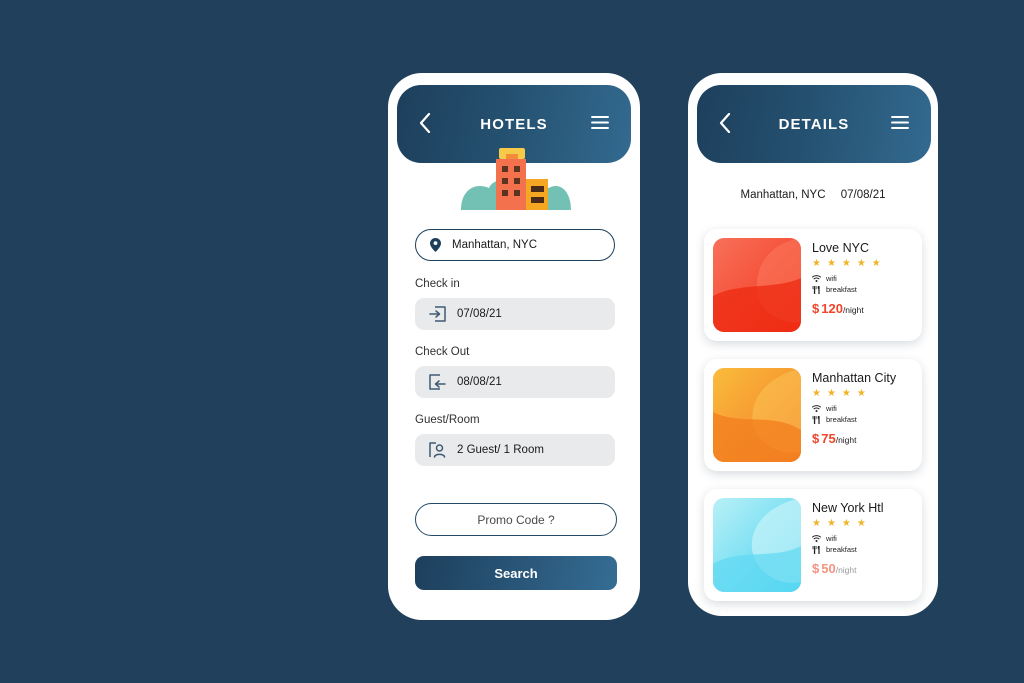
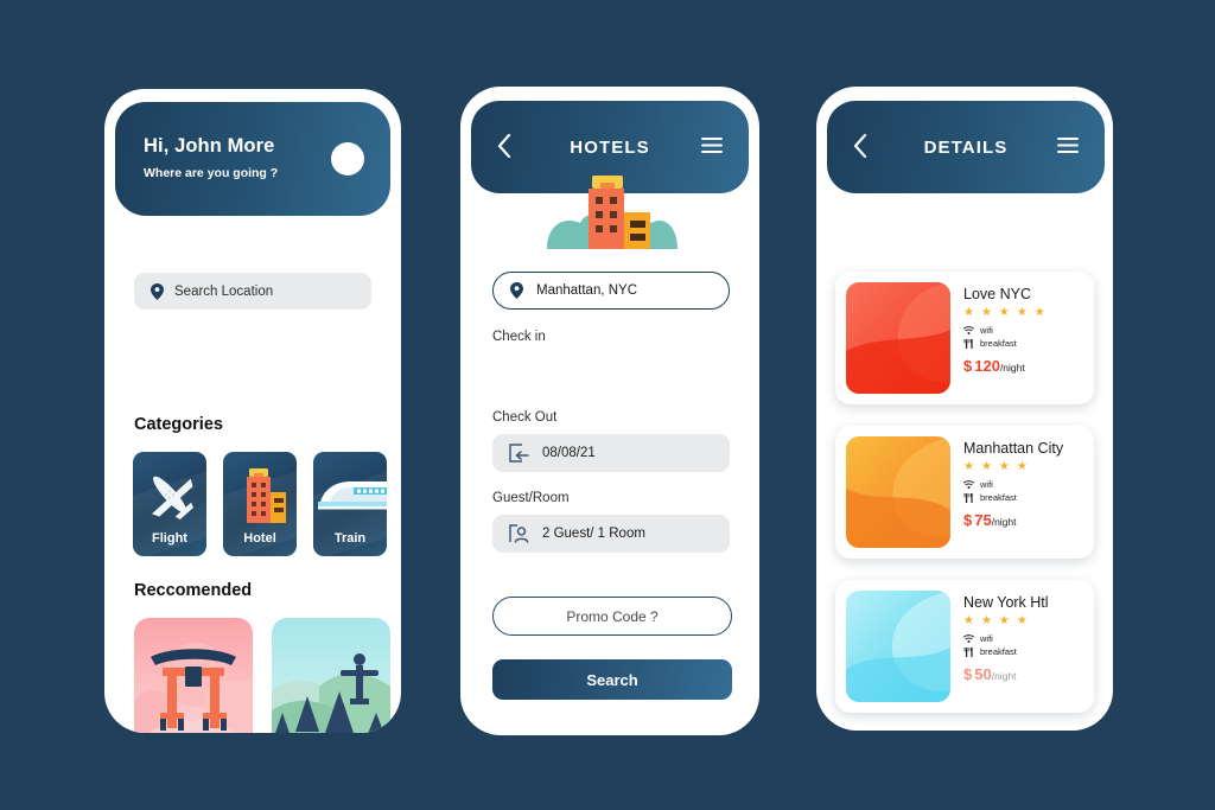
+ Hi, John More
+ Where are you going ?
+ Search Location
+ Categories
+ Flight
+ Hotel
+ Train
+ Reccomended
  HOTELS
  Manhattan, NYC
  Check in
- 07/08/21
  Check Out
  08/08/21
  Guest/Room
  2 Guest/ 1 Room
  Promo Code ?
  Search
  DETAILS
- Manhattan, NYC 07/08/21
  Love NYC
  ★ ★ ★ ★ ★
  wifi
  breakfast
  $ 120/night
  Manhattan City
  ★ ★ ★ ★
  wifi
  breakfast
  $ 75/night
  New York Htl
  ★ ★ ★ ★
  wifi
  breakfast
  $ 50/night
